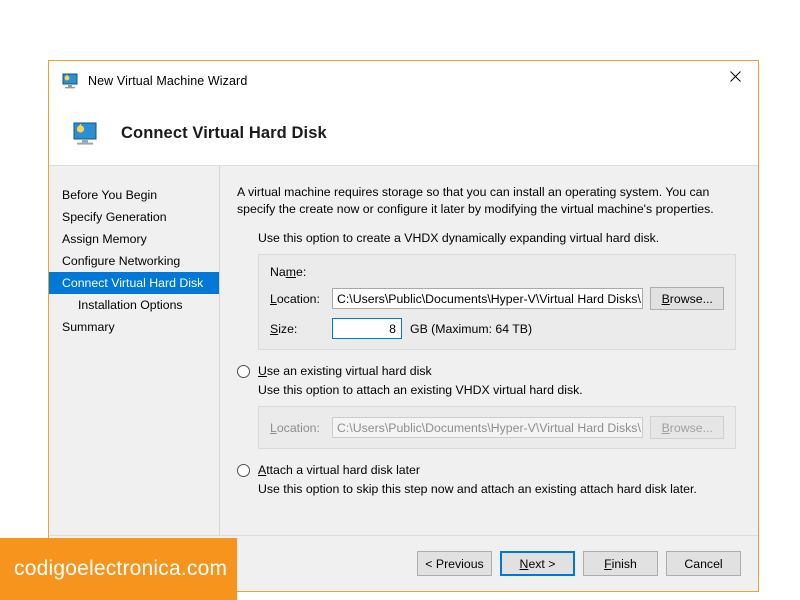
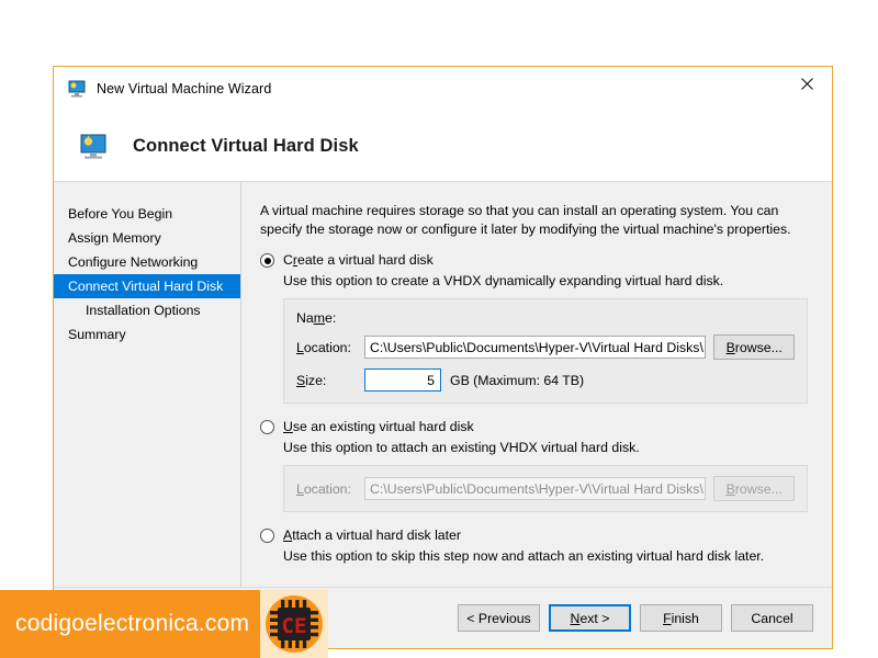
  New Virtual Machine Wizard
  Connect Virtual Hard Disk
  Before You Begin
- Specify Generation
  Assign Memory
  Configure Networking
  Connect Virtual Hard Disk
  Installation Options
  Summary
- A virtual machine requires storage so that you can install an operating system. You can specify the create now or configure it later by modifying the virtual machine's properties.
+ A virtual machine requires storage so that you can install an operating system. You can specify the storage now or configure it later by modifying the virtual machine's properties.
+ Create a virtual hard disk
  Use this option to create a VHDX dynamically expanding virtual hard disk.
  Name:
  Location:
  C:\Users\Public\Documents\Hyper-V\Virtual Hard Disks\
  B
  rowse...
  Size:
- 8
+ 5
  GB (Maximum: 64 TB)
  Use an existing virtual hard disk
  Use this option to attach an existing VHDX virtual hard disk.
  Location:
  C:\Users\Public\Documents\Hyper-V\Virtual Hard Disks\
  B
  rowse...
  Attach a virtual hard disk later
- Use this option to skip this step now and attach an existing attach hard disk later.
+ Use this option to skip this step now and attach an existing virtual hard disk later.
  < Previous
  N
  ext >
  F
  inish
  Cancel
  codigoelectronica.com
+ CE
